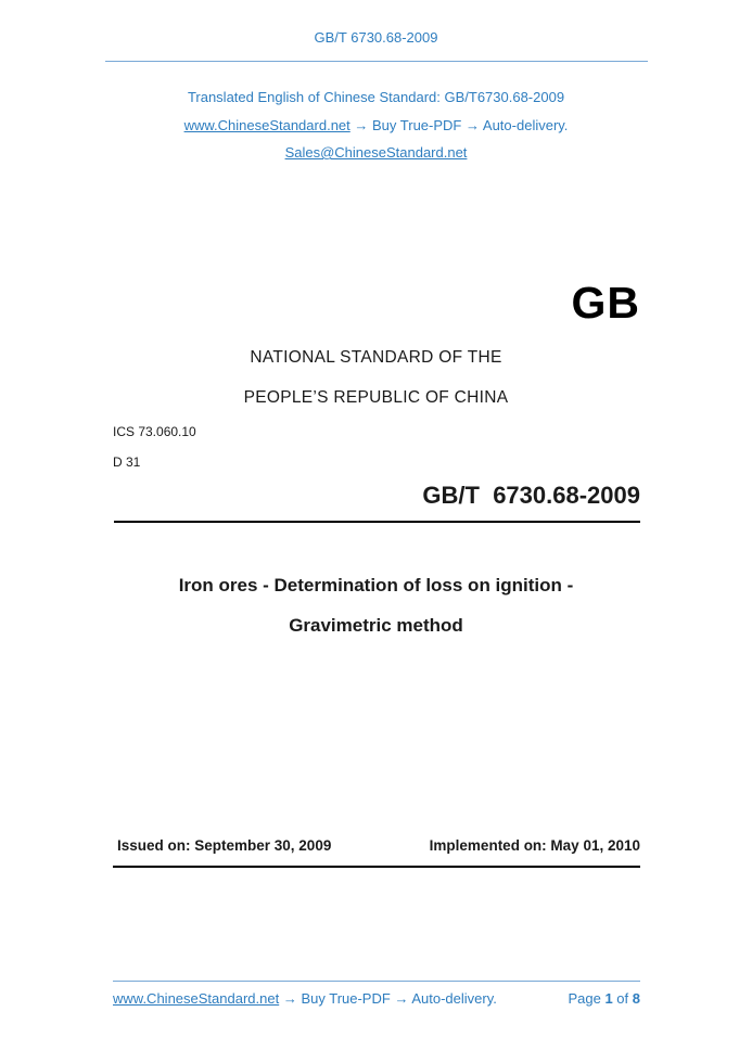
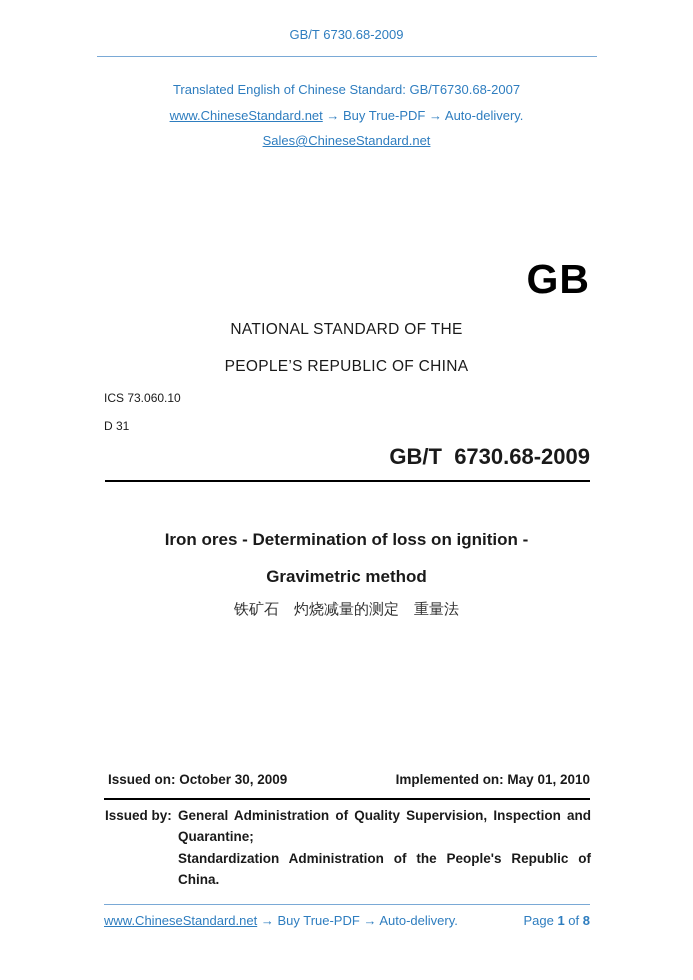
  GB/T 6730.68-2009
- Translated English of Chinese Standard: GB/T6730.68-2009
+ Translated English of Chinese Standard: GB/T6730.68-2007
  www.ChineseStandard.net → Buy True-PDF → Auto-delivery.
  Sales@ChineseStandard.net
  GB
  NATIONAL STANDARD OF THE
  PEOPLE’S REPUBLIC OF CHINA
  ICS 73.060.10
  D 31
  GB/T 6730.68-2009
  Iron ores - Determination of loss on ignition -
  Gravimetric method
+ 铁矿石 灼烧减量的测定 重量法
- Issued on: September 30, 2009
+ Issued on: October 30, 2009
  Implemented on: May 01, 2010
+ Issued by:
+ General Administration of Quality Supervision, Inspection and Quarantine;
+ Standardization Administration of the People's Republic of China.
  www.ChineseStandard.net → Buy True-PDF → Auto-delivery.
  Page 1 of 8
